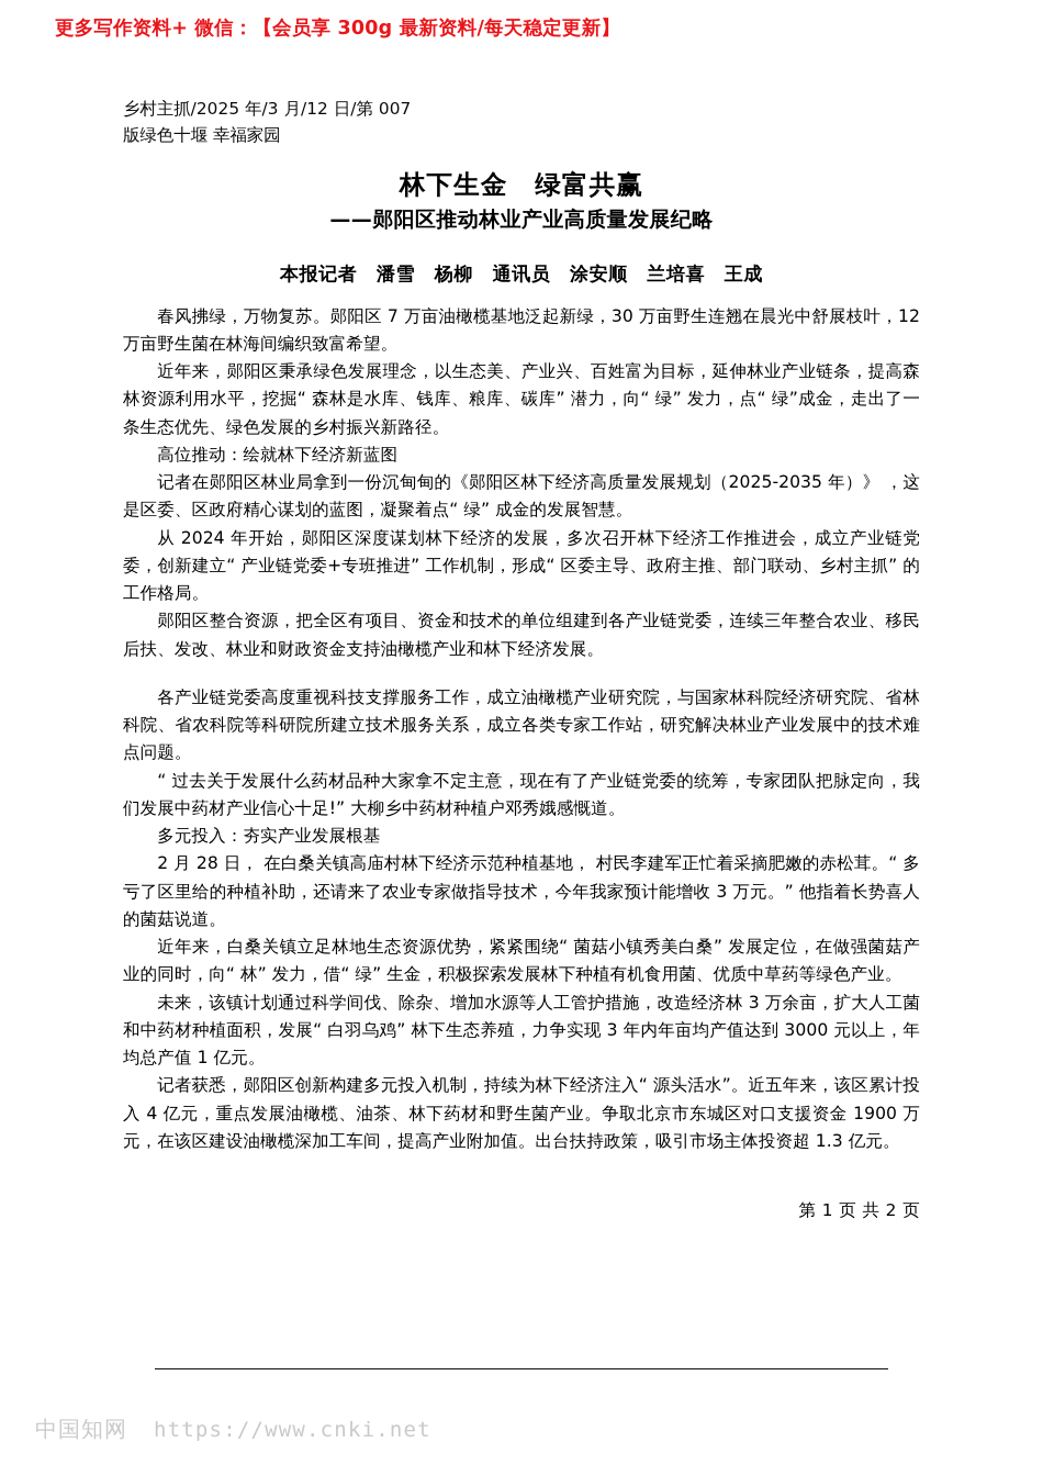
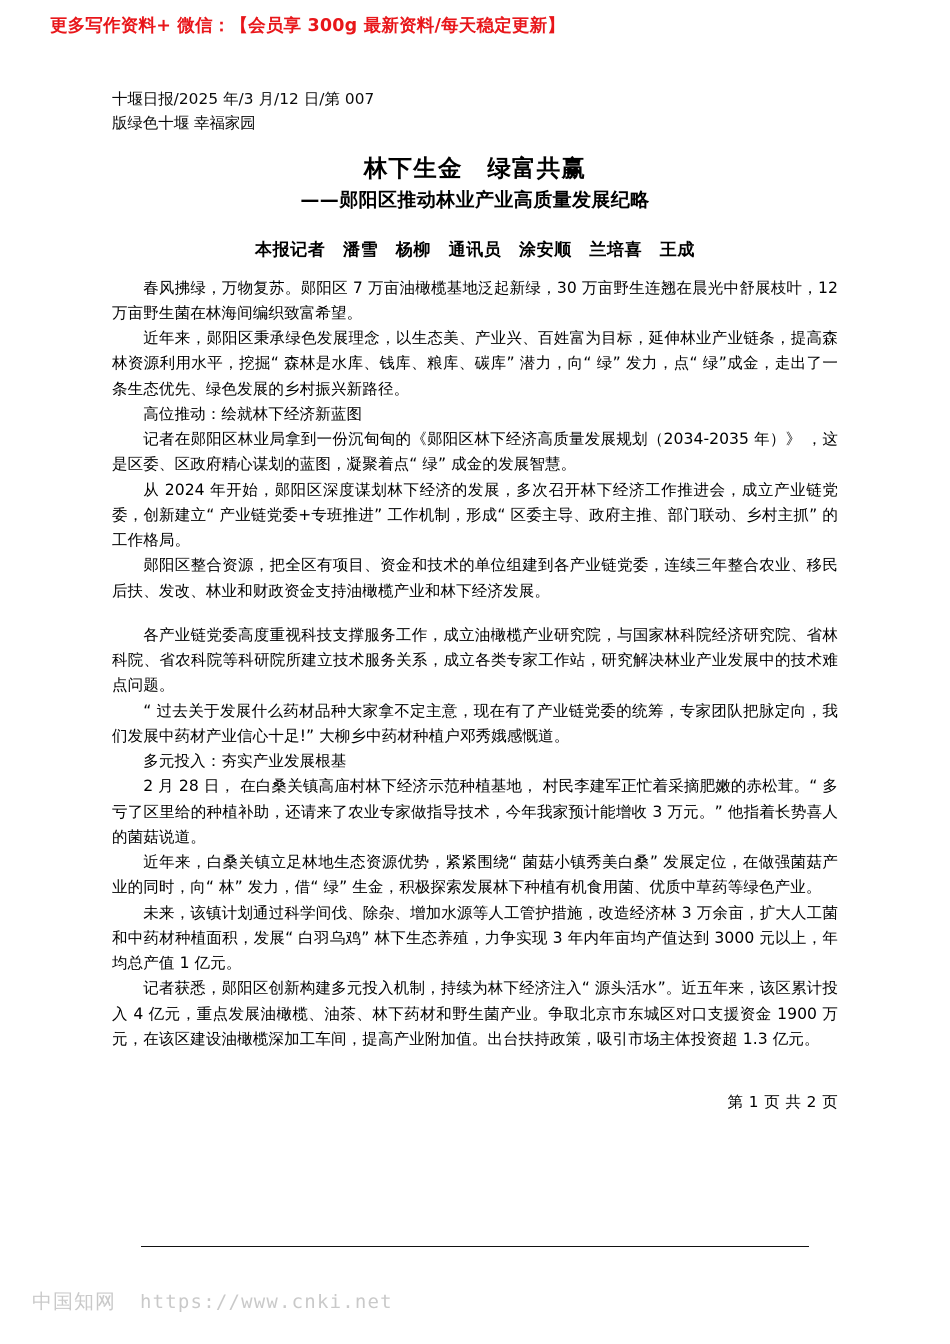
  更多写作资料+ 微信：【会员享 300g 最新资料/每天稳定更新】
- 乡村主抓/2025 年/3 月/12 日/第 007
+ 十堰日报/2025 年/3 月/12 日/第 007
  版绿色十堰 幸福家园
  林下生金 绿富共赢
  ——郧阳区推动林业产业高质量发展纪略
  本报记者 潘雪 杨柳 通讯员 涂安顺 兰培喜 王成
  春风拂绿，万物复苏。郧阳区 7 万亩油橄榄基地泛起新绿，30 万亩野生连翘在晨光中舒展枝叶，12 万亩野生菌在林海间编织致富希望。
  近年来，郧阳区秉承绿色发展理念，以生态美、产业兴、百姓富为目标，延伸林业产业链条，提高森林资源利用水平，挖掘“ 森林是水库、钱库、粮库、碳库” 潜力，向“ 绿” 发力，点“ 绿”成金，走出了一条生态优先、绿色发展的乡村振兴新路径。
  高位推动：绘就林下经济新蓝图
- 记者在郧阳区林业局拿到一份沉甸甸的《郧阳区林下经济高质量发展规划（2025-2035 年）》 ，这是区委、区政府精心谋划的蓝图，凝聚着点“ 绿” 成金的发展智慧。
+ 记者在郧阳区林业局拿到一份沉甸甸的《郧阳区林下经济高质量发展规划（2034-2035 年）》 ，这是区委、区政府精心谋划的蓝图，凝聚着点“ 绿” 成金的发展智慧。
  从 2024 年开始，郧阳区深度谋划林下经济的发展，多次召开林下经济工作推进会，成立产业链党委，创新建立“ 产业链党委+专班推进” 工作机制，形成“ 区委主导、政府主推、部门联动、乡村主抓” 的工作格局。
  郧阳区整合资源，把全区有项目、资金和技术的单位组建到各产业链党委，连续三年整合农业、移民后扶、发改、林业和财政资金支持油橄榄产业和林下经济发展。
  各产业链党委高度重视科技支撑服务工作，成立油橄榄产业研究院，与国家林科院经济研究院、省林科院、省农科院等科研院所建立技术服务关系，成立各类专家工作站，研究解决林业产业发展中的技术难点问题。
  “ 过去关于发展什么药材品种大家拿不定主意，现在有了产业链党委的统筹，专家团队把脉定向，我们发展中药材产业信心十足!” 大柳乡中药材种植户邓秀娥感慨道。
  多元投入：夯实产业发展根基
  2 月 28 日， 在白桑关镇高庙村林下经济示范种植基地， 村民李建军正忙着采摘肥嫩的赤松茸。“ 多亏了区里给的种植补助，还请来了农业专家做指导技术，今年我家预计能增收 3 万元。” 他指着长势喜人的菌菇说道。
  近年来，白桑关镇立足林地生态资源优势，紧紧围绕“ 菌菇小镇秀美白桑” 发展定位，在做强菌菇产业的同时，向“ 林” 发力，借“ 绿” 生金，积极探索发展林下种植有机食用菌、优质中草药等绿色产业。
  未来，该镇计划通过科学间伐、除杂、增加水源等人工管护措施，改造经济林 3 万余亩，扩大人工菌和中药材种植面积，发展“ 白羽乌鸡” 林下生态养殖，力争实现 3 年内年亩均产值达到 3000 元以上，年均总产值 1 亿元。
  记者获悉，郧阳区创新构建多元投入机制，持续为林下经济注入“ 源头活水”。近五年来，该区累计投入 4 亿元，重点发展油橄榄、油茶、林下药材和野生菌产业。争取北京市东城区对口支援资金 1900 万元，在该区建设油橄榄深加工车间，提高产业附加值。出台扶持政策，吸引市场主体投资超 1.3 亿元。
  第 1 页 共 2 页
  中国知网
  https://www.cnki.net
